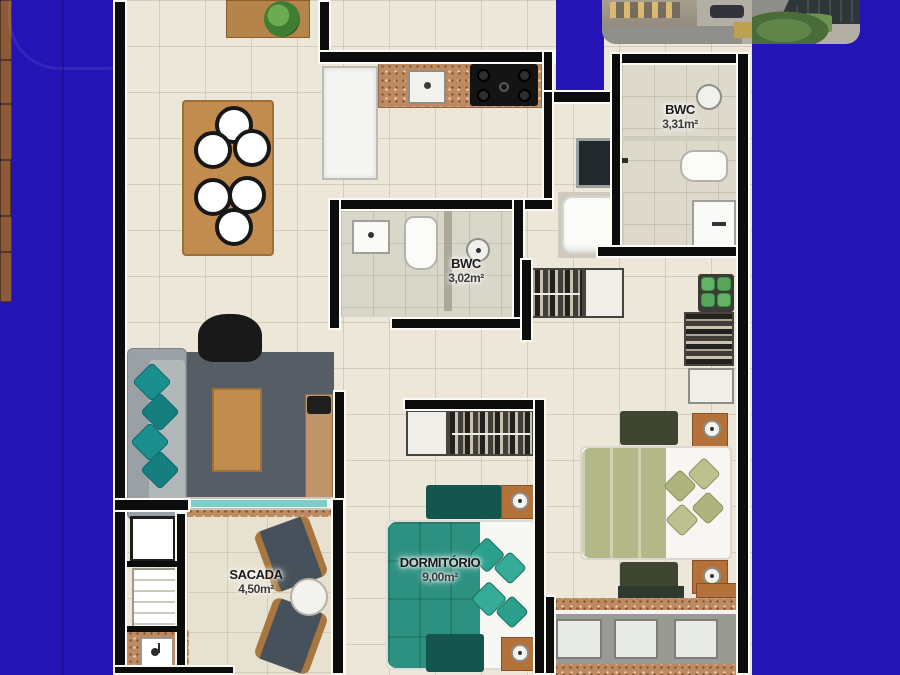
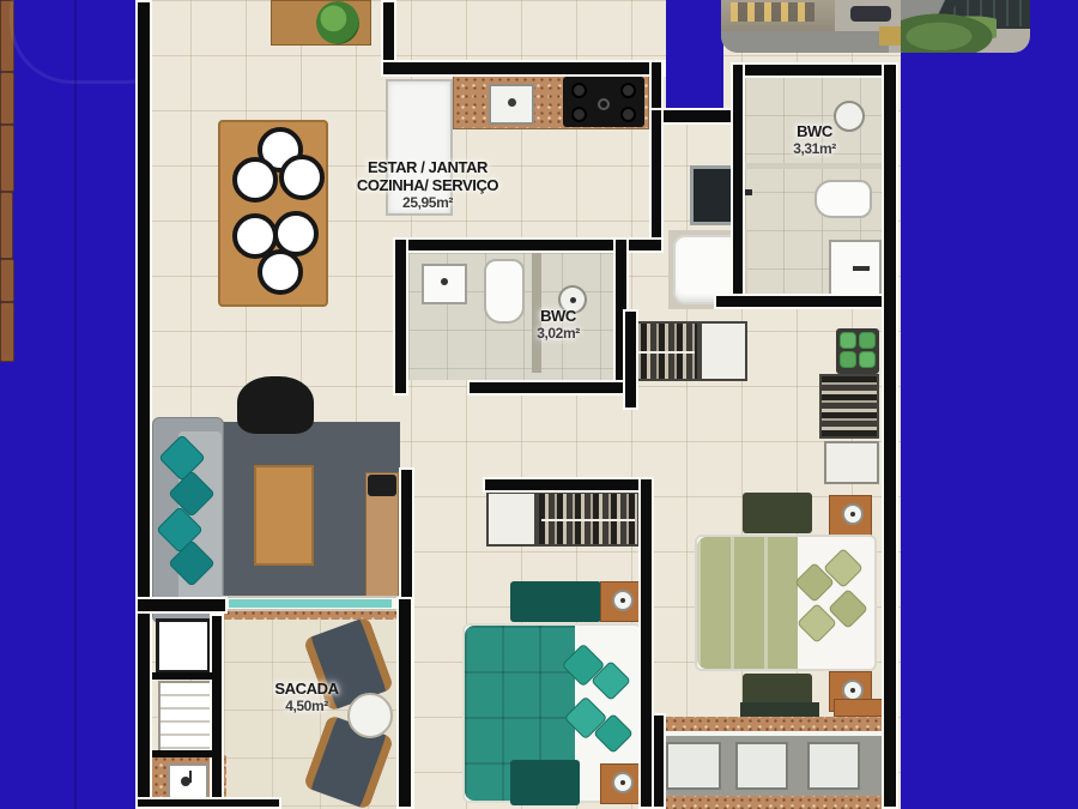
+ ESTAR / JANTAR
+ COZINHA/ SERVIÇO
+ 25,95m²
  BWC
  3,31m²
  BWC
  3,02m²
- DORMITÓRIO
- 9,00m²
  SACADA
  4,50m²
